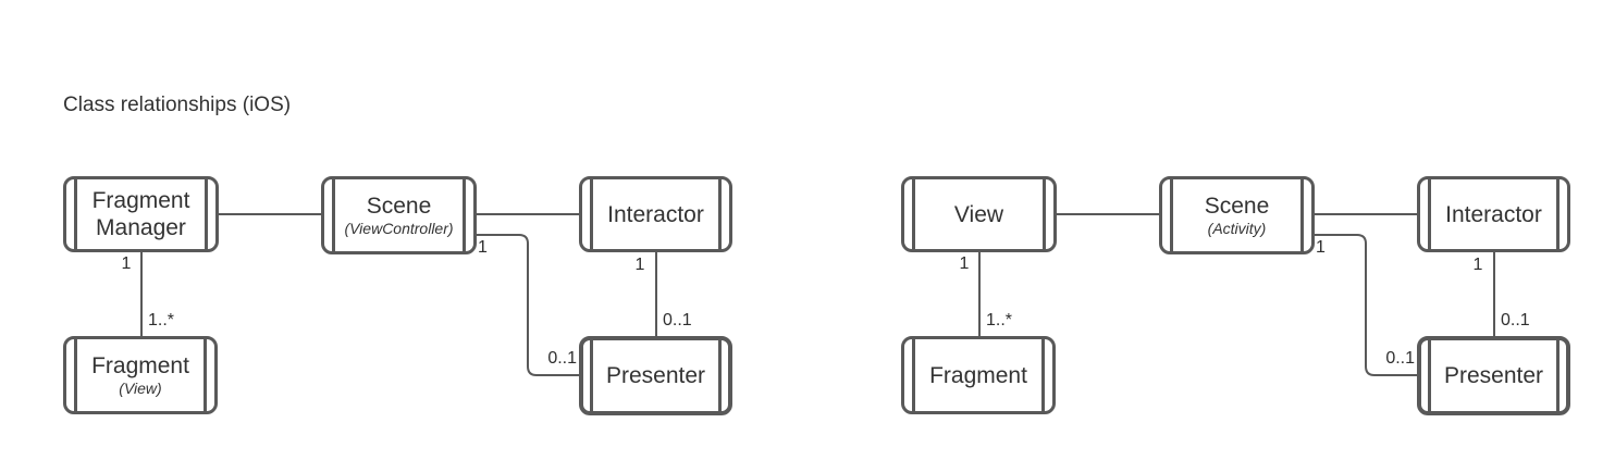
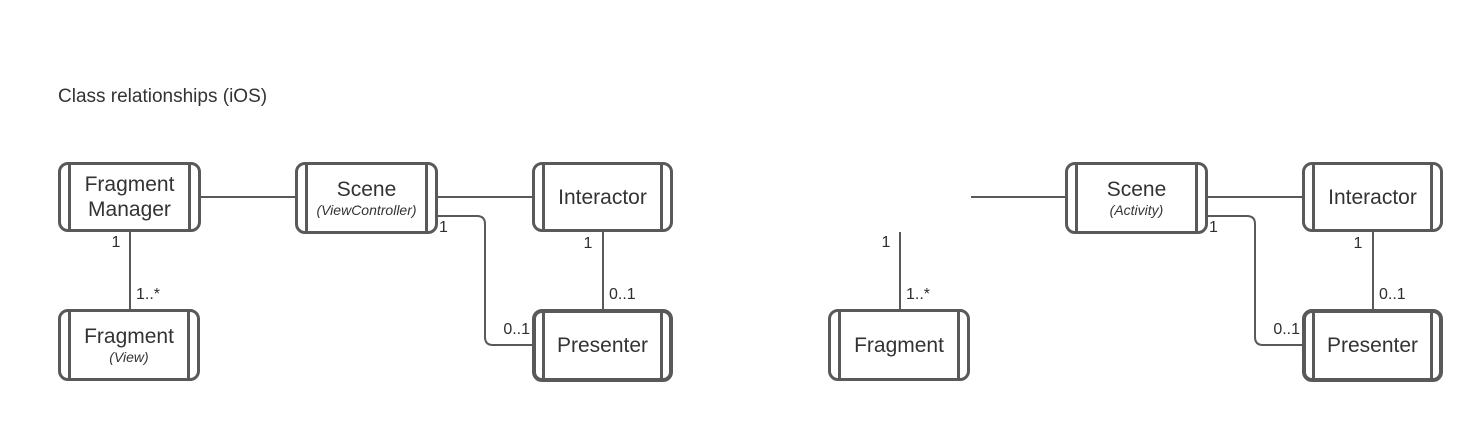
  Class relationships (iOS)
  Fragment Manager
  Scene
  (ViewController)
  Interactor
  Fragment
  (View)
  Presenter
  1
  1..*
  1
  1
  0..1
  0..1
- View
  Scene
  (Activity)
  Interactor
  Fragment
  Presenter
  1
  1..*
  1
  1
  0..1
  0..1
